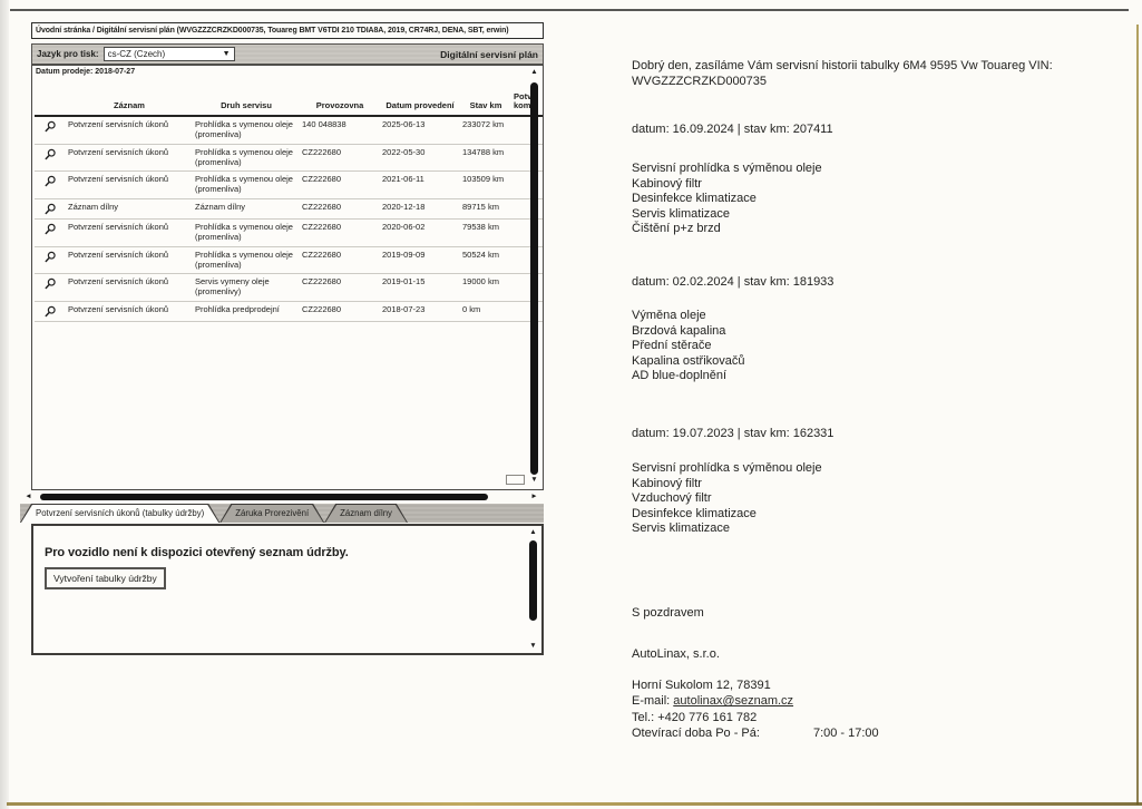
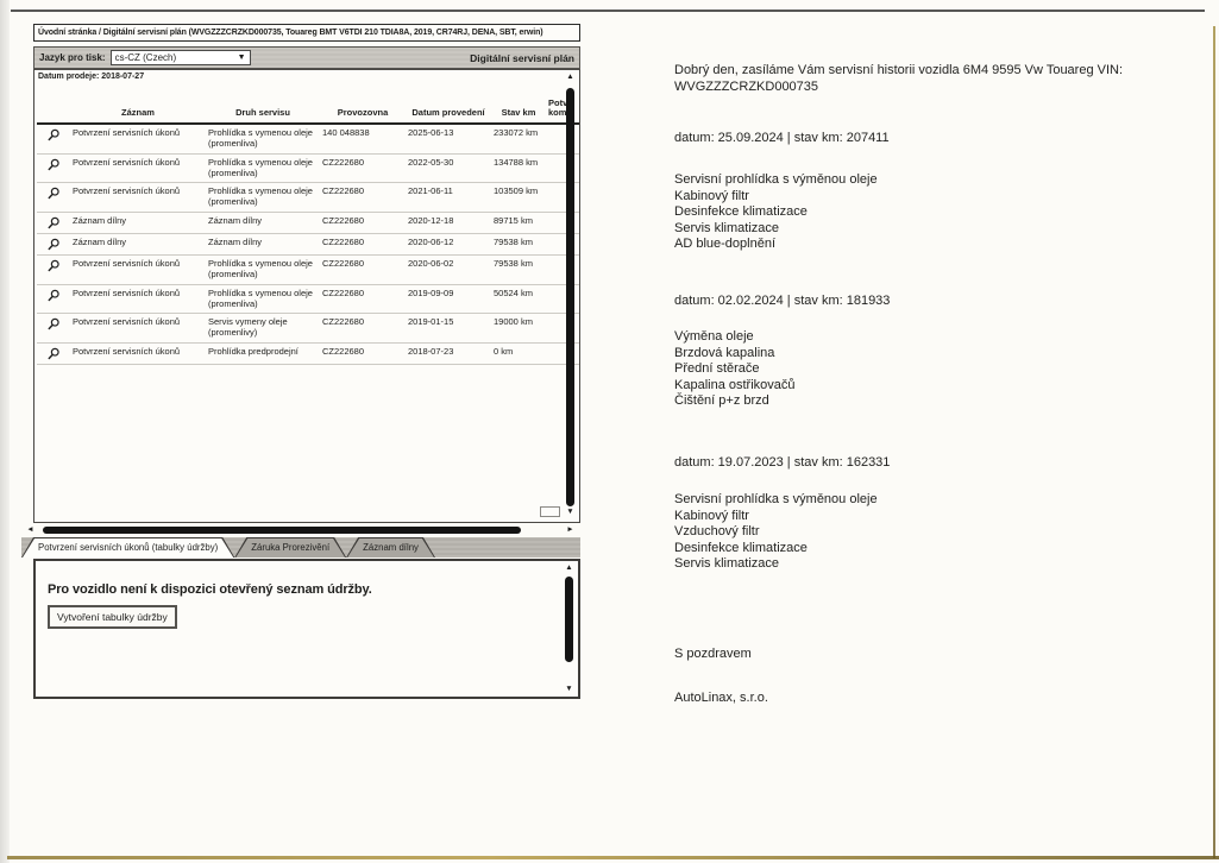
  Jazyk pro tisk:
  cs-CZ (Czech)
  Digitální servisní plán
  	Záznam	Druh servisu	Provozovna	Datum provedení	Stav km	Pot kom
  	Potvrzení servisních úkonů	Prohlídka s vymenou oleje (promenliva)	140 048838	2025-06-13	233072 km
  	Potvrzení servisních úkonů	Prohlídka s vymenou oleje (promenliva)	CZ222680	2022-05-30	134788 km
  	Potvrzení servisních úkonů	Prohlídka s vymenou oleje (promenliva)	CZ222680	2021-06-11	103509 km
  	Záznam dílny	Záznam dílny	CZ222680	2020-12-18	89715 km
+ 	Záznam dílny	Záznam dílny	CZ222680	2020-06-12	79538 km
  	Potvrzení servisních úkonů	Prohlídka s vymenou oleje (promenliva)	CZ222680	2020-06-02	79538 km
  	Potvrzení servisních úkonů	Prohlídka s vymenou oleje (promenliva)	CZ222680	2019-09-09	50524 km
  	Potvrzení servisních úkonů	Servis vymeny oleje (promenlivy)	CZ222680	2019-01-15	19000 km
  	Potvrzení servisních úkonů	Prohlídka predprodejní	CZ222680	2018-07-23	0 km
  Potvrzení servisních úkonů (tabulky údržby)
  Záruka Prorezivění
  Záznam dílny
  Pro vozidlo není k dispozici otevřený seznam údržby.
  Vytvoření tabulky údržby
- Dobrý den, zasíláme Vám servisní historii tabulky 6M4 9595 Vw Touareg VIN: WVGZZZCRZKD000735
+ Dobrý den, zasíláme Vám servisní historii vozidla 6M4 9595 Vw Touareg VIN: WVGZZZCRZKD000735
- datum: 16.09.2024 | stav km: 207411
+ datum: 25.09.2024 | stav km: 207411
  Servisní prohlídka s výměnou oleje
  Kabinový filtr
  Desinfekce klimatizace
  Servis klimatizace
- Čištění p+z brzd
+ AD blue-doplnění
  datum: 02.02.2024 | stav km: 181933
  Výměna oleje
  Brzdová kapalina
  Přední stěrače
  Kapalina ostřikovačů
- AD blue-doplnění
+ Čištění p+z brzd
  datum: 19.07.2023 | stav km: 162331
  Servisní prohlídka s výměnou oleje
  Kabinový filtr
  Vzduchový filtr
  Desinfekce klimatizace
  Servis klimatizace
  S pozdravem
  AutoLinax, s.r.o.
- Horní Sukolom 12, 78391
- E-mail: autolinax@seznam.cz
- Tel.: +420 776 161 782
- Otevírací doba Po - Pá: 7:00 - 17:00
